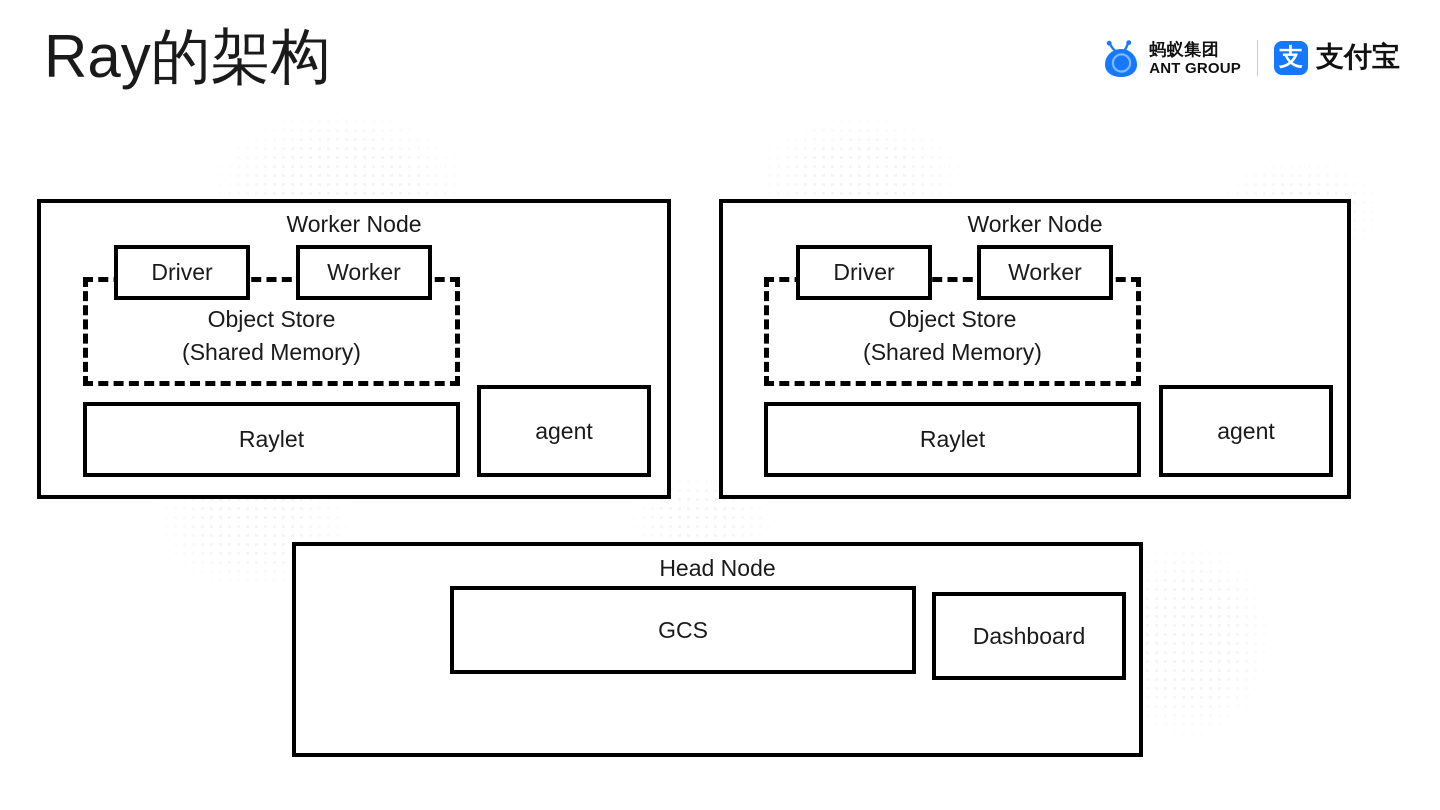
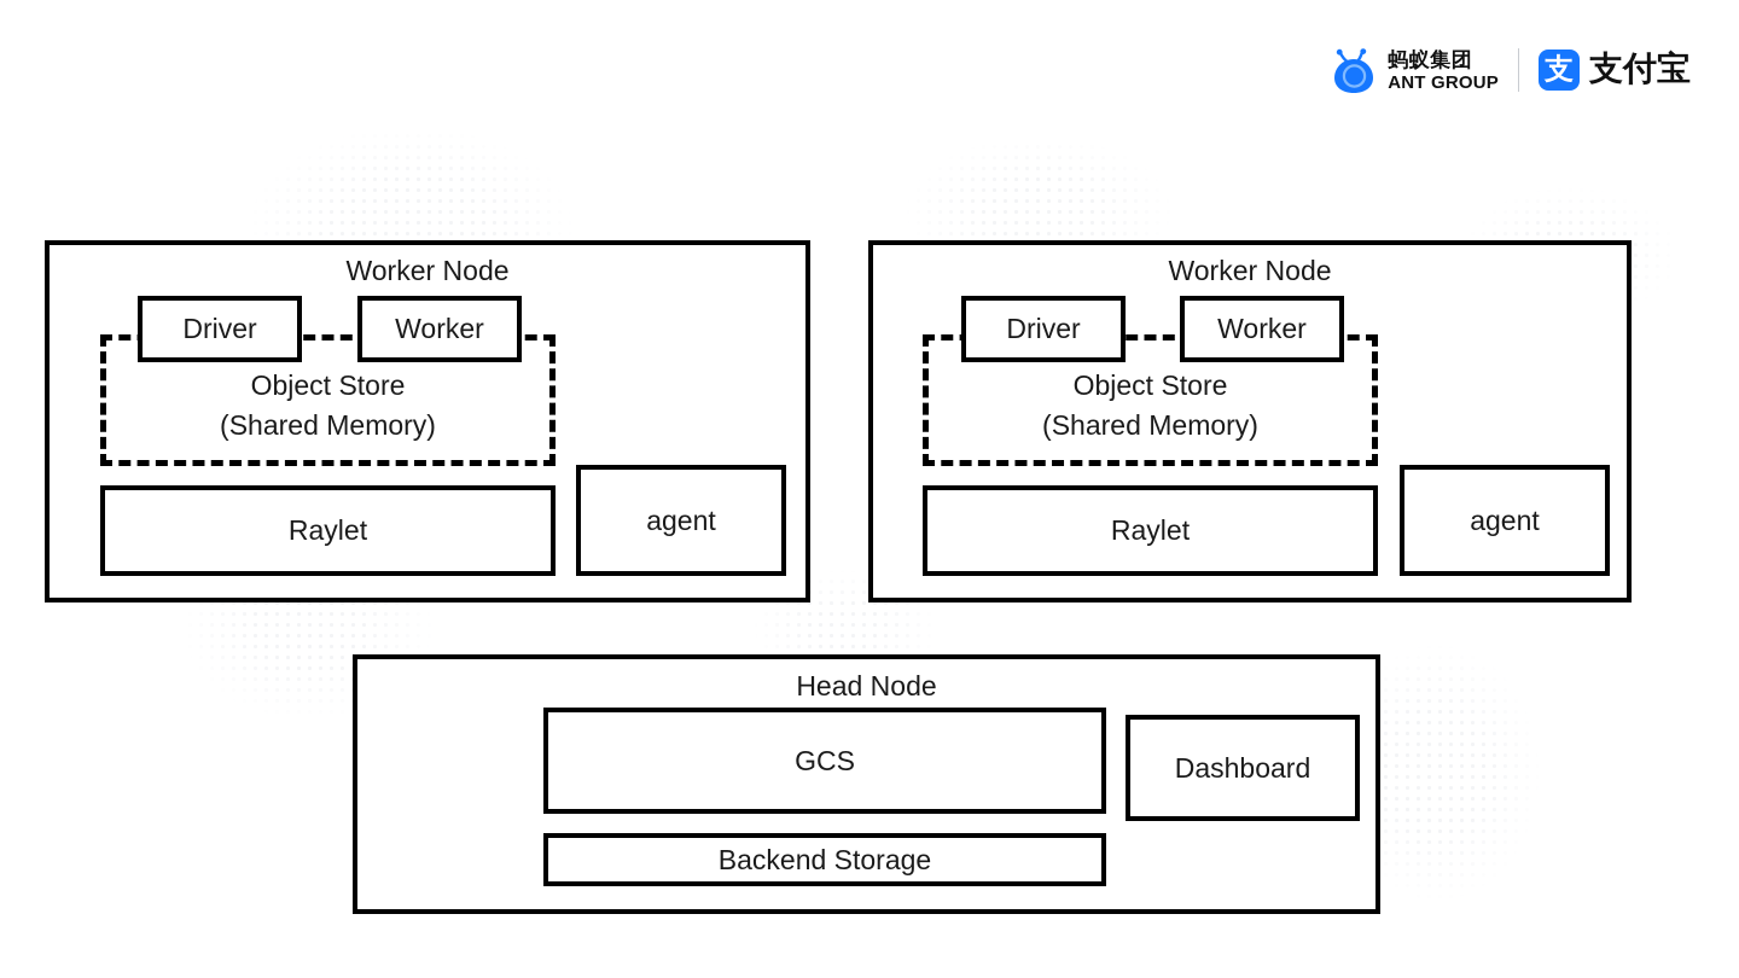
- Ray的架构
  蚂蚁集团
  ANT GROUP
  支
  支付宝
  Worker Node
  Object Store
  (Shared Memory)
  Driver
  Worker
  Raylet
  agent
  Worker Node
  Object Store
  (Shared Memory)
  Driver
  Worker
  Raylet
  agent
  Head Node
  GCS
+ Backend Storage
  Dashboard
